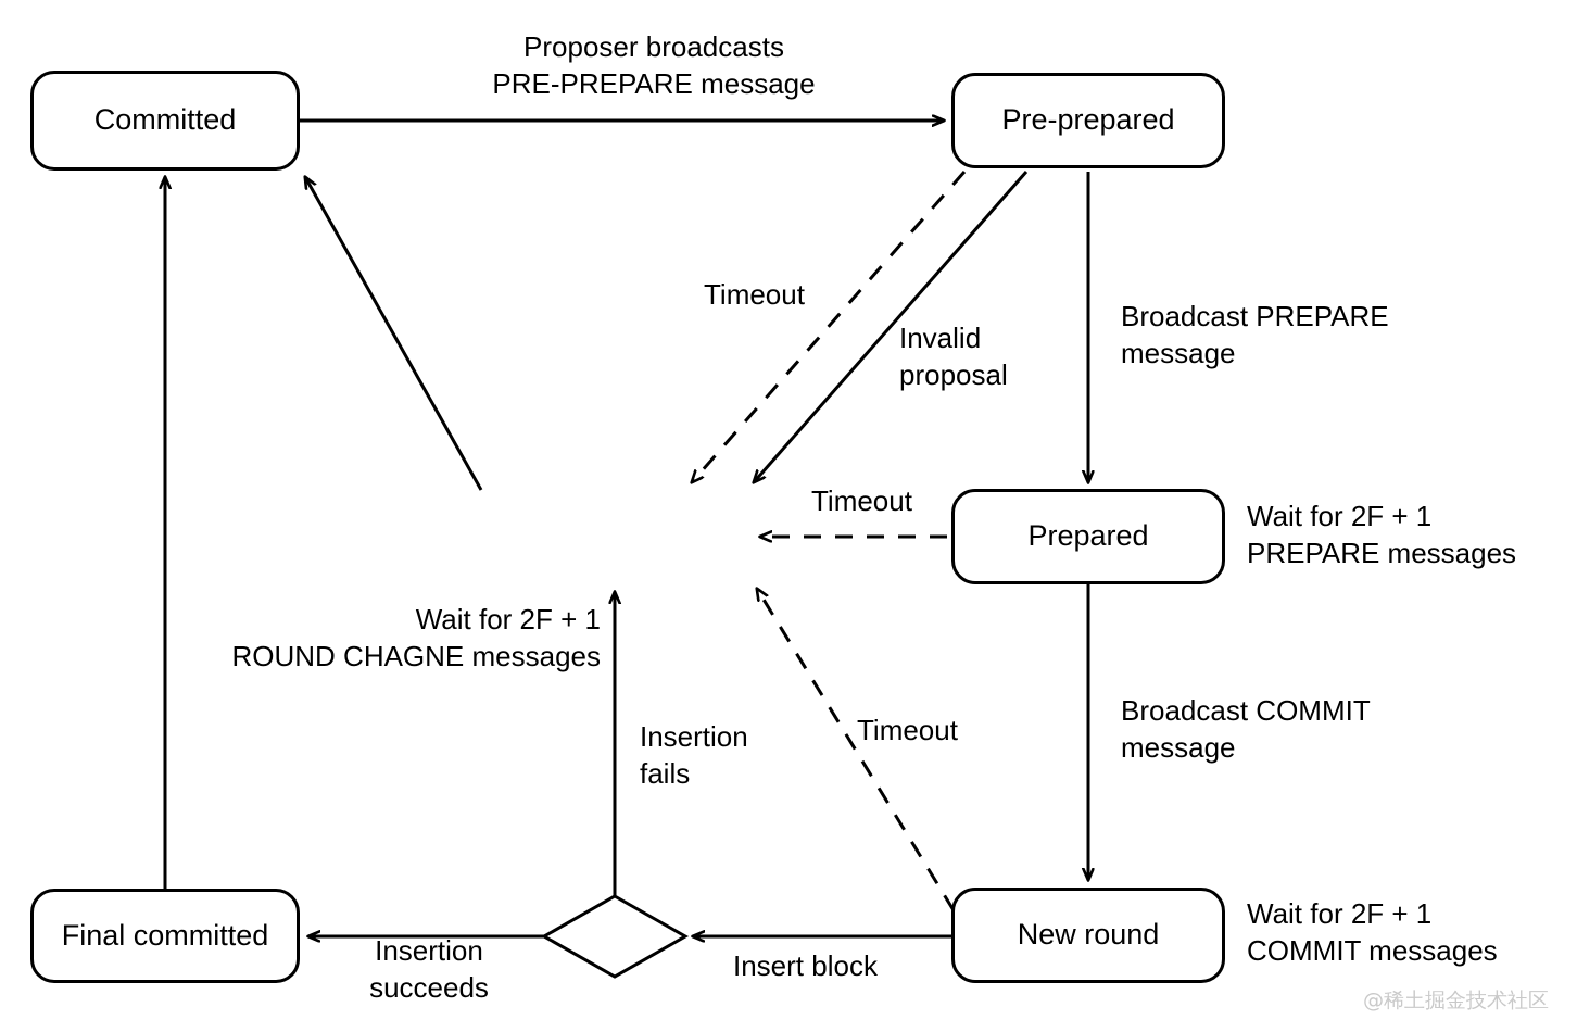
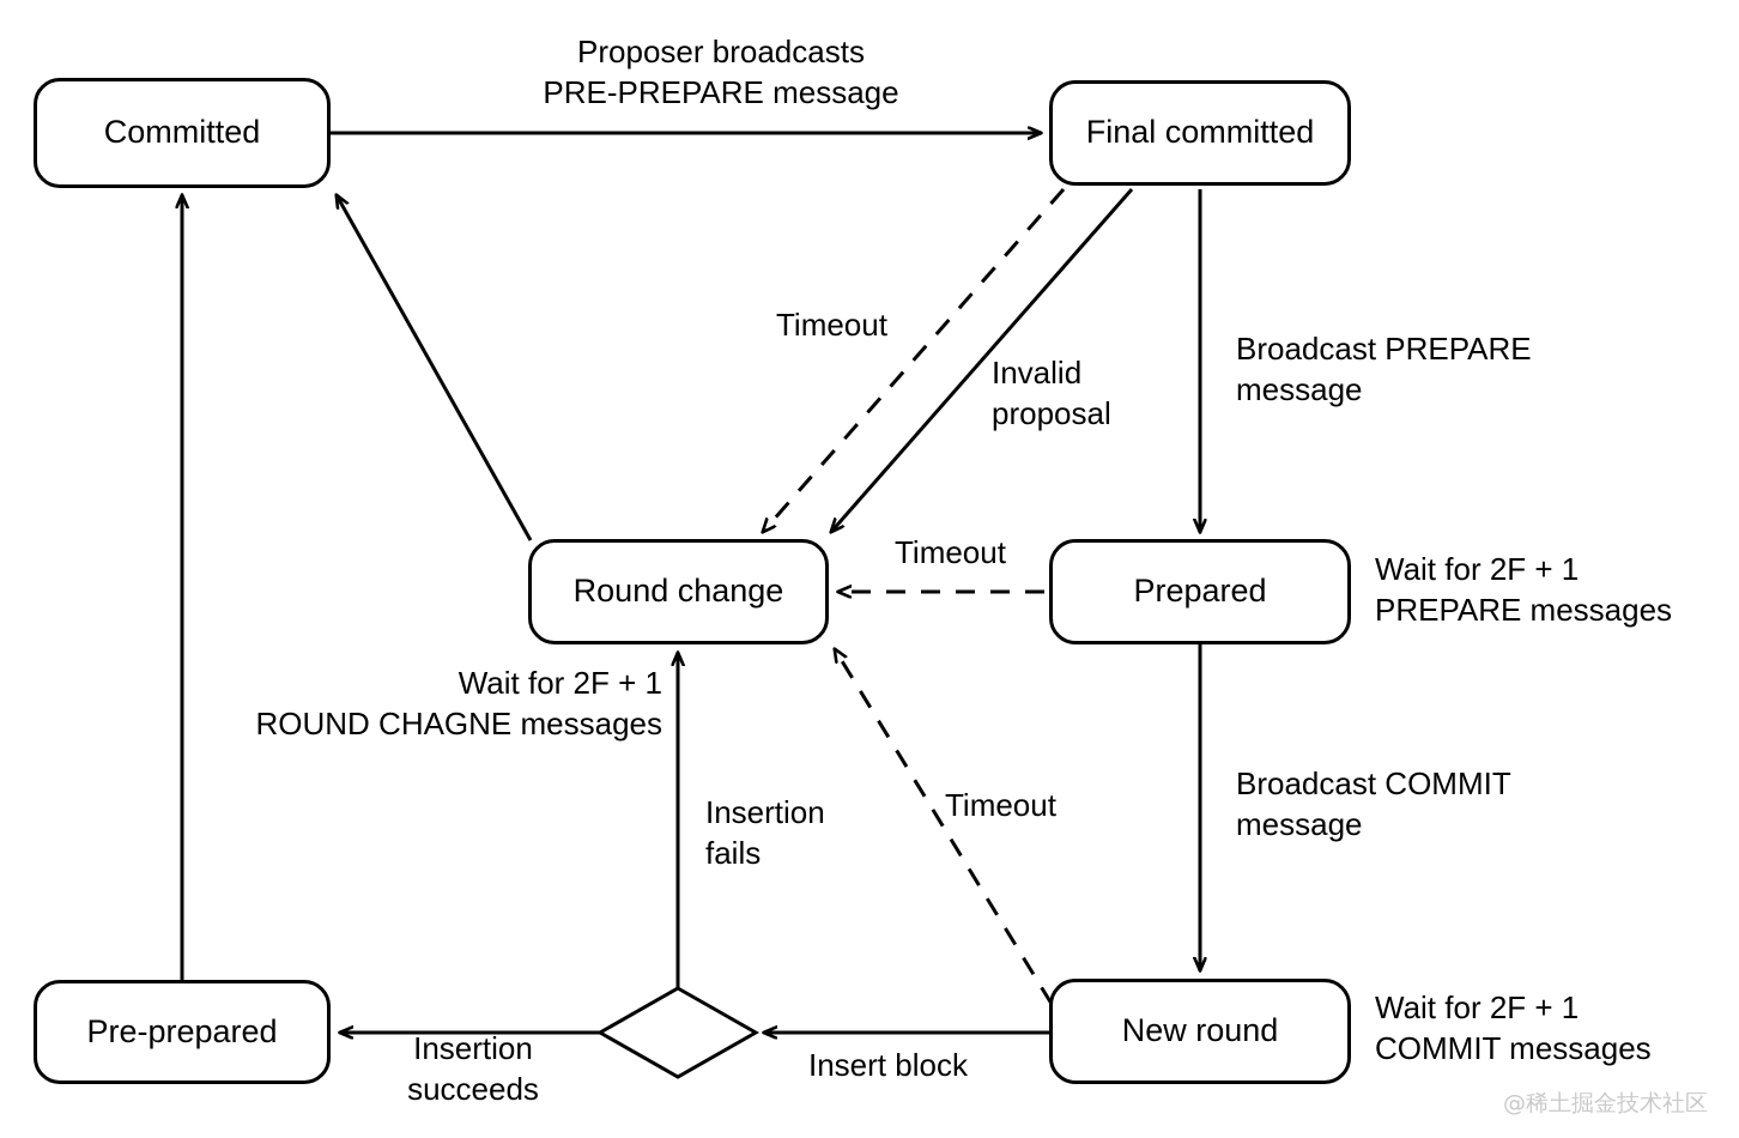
  Committed
- Pre-prepared
+ Final committed
+ Round change
  Prepared
  New round
- Final committed
+ Pre-prepared
  Proposer broadcasts
  PRE-PREPARE message
  Timeout
  Invalid
  proposal
  Broadcast PREPARE
  message
  Timeout
  Broadcast COMMIT
  message
  Timeout
  Insert block
  Insertion
  succeeds
  Insertion
  fails
  Wait for 2F + 1
  ROUND CHAGNE messages
  Wait for 2F + 1
  PREPARE messages
  Wait for 2F + 1
  COMMIT messages
  @稀土掘金技术社区
